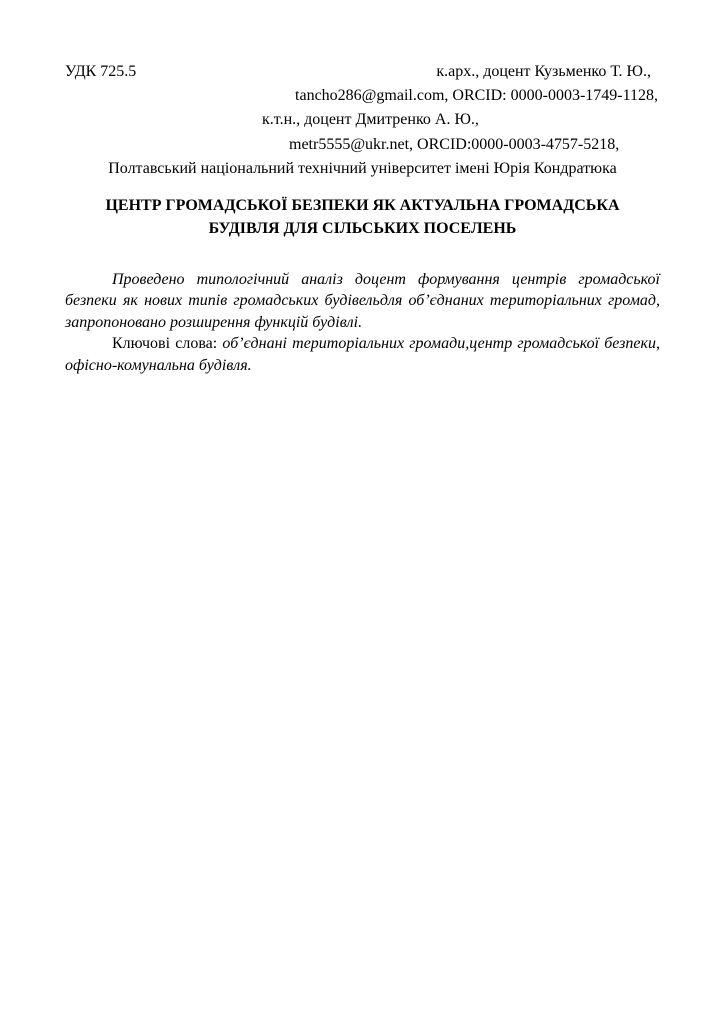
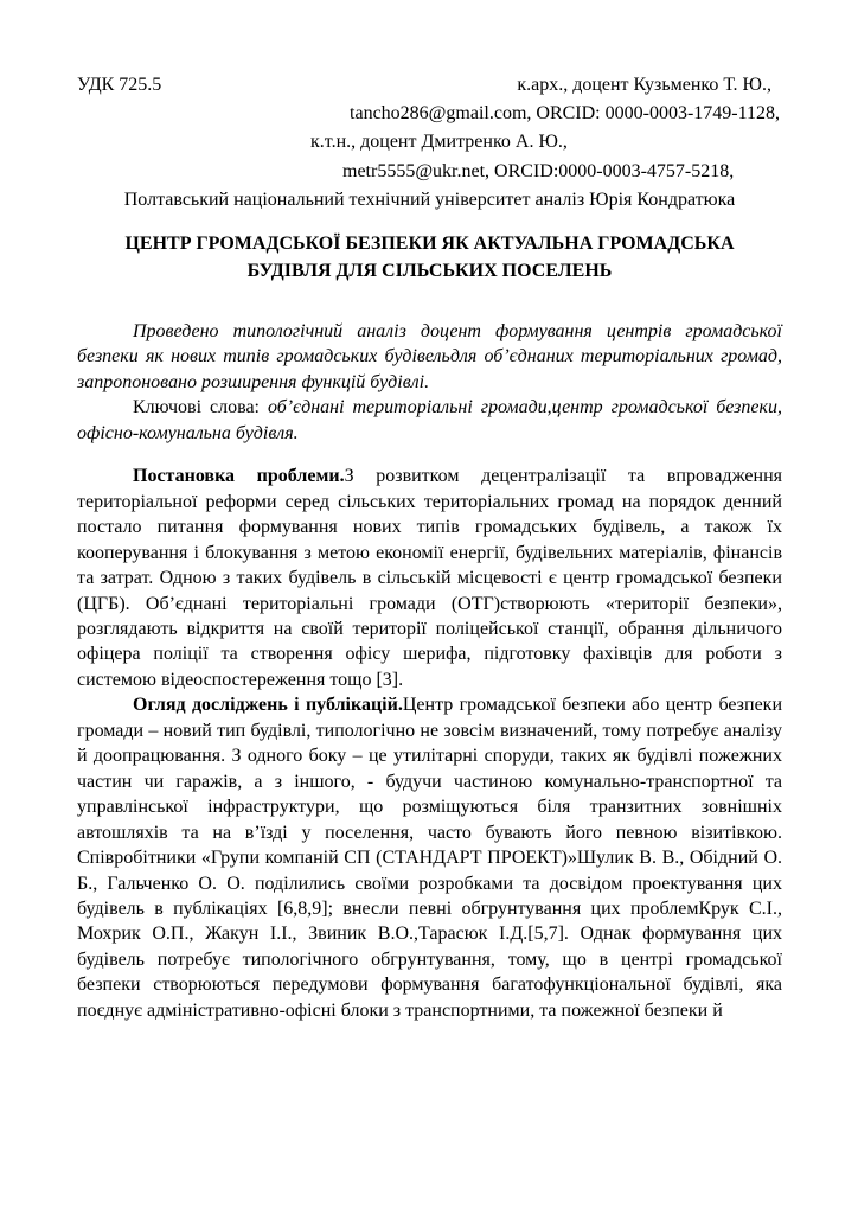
  УДК 725.5
  к.арх., доцент Кузьменко Т. Ю.,
  tancho286@gmail.com, ORCID: 0000-0003-1749-1128,
  к.т.н., доцент Дмитренко А. Ю.,
  metr5555@ukr.net, ORCID:0000-0003-4757-5218,
- Полтавський національний технічний університет імені Юрія Кондратюка
+ Полтавський національний технічний університет аналіз Юрія Кондратюка
  ЦЕНТР ГРОМАДСЬКОЇ БЕЗПЕКИ ЯК АКТУАЛЬНА ГРОМАДСЬКА БУДІВЛЯ ДЛЯ СІЛЬСЬКИХ ПОСЕЛЕНЬ
  Проведено типологічний аналіз доцент формування центрів громадської безпеки як нових типів громадських будівельдля об’єднаних територіальних громад, запропоновано розширення функцій будівлі.
- Ключові слова: об’єднані територіальних громади,центр громадської безпеки, офісно-комунальна будівля.
+ Ключові слова: об’єднані територіальні громади,центр громадської безпеки, офісно-комунальна будівля.
+ Постановка проблеми.З розвитком децентралізації та впровадження територіальної реформи серед сільських територіальних громад на порядок денний постало питання формування нових типів громадських будівель, а також їх кооперування і блокування з метою економії енергії, будівельних матеріалів, фінансів та затрат. Одною з таких будівель в сільській місцевості є центр громадської безпеки (ЦГБ). Об’єднані територіальні громади (ОТГ)створюють «території безпеки», розглядають відкриття на своїй території поліцейської станції, обрання дільничого офіцера поліції та створення офісу шерифа, підготовку фахівців для роботи з системою відеоспостереження тощо [3].
+ Огляд досліджень і публікацій.Центр громадської безпеки або центр безпеки громади – новий тип будівлі, типологічно не зовсім визначений, тому потребує аналізу й доопрацювання. З одного боку – це утилітарні споруди, таких як будівлі пожежних частин чи гаражів, а з іншого, - будучи частиною комунально-транспортної та управлінської інфраструктури, що розміщуються біля транзитних зовнішніх автошляхів та на в’їзді у поселення, часто бувають його певною візитівкою. Співробітники «Групи компаній СП (СТАНДАРТ ПРОЕКТ)»Шулик В. В., Обідний О. Б., Гальченко О. О. поділились своїми розробками та досвідом проектування цих будівель в публікаціях [6,8,9]; внесли певні обгрунтування цих проблемКрук С.І., Мохрик О.П., Жакун І.І., Звиник В.О.,Тарасюк І.Д.[5,7]. Однак формування цих будівель потребує типологічного обгрунтування, тому, що в центрі громадської безпеки створюються передумови формування багатофункціональної будівлі, яка поєднує адміністративно-офісні блоки з транспортними, та пожежної безпеки й
